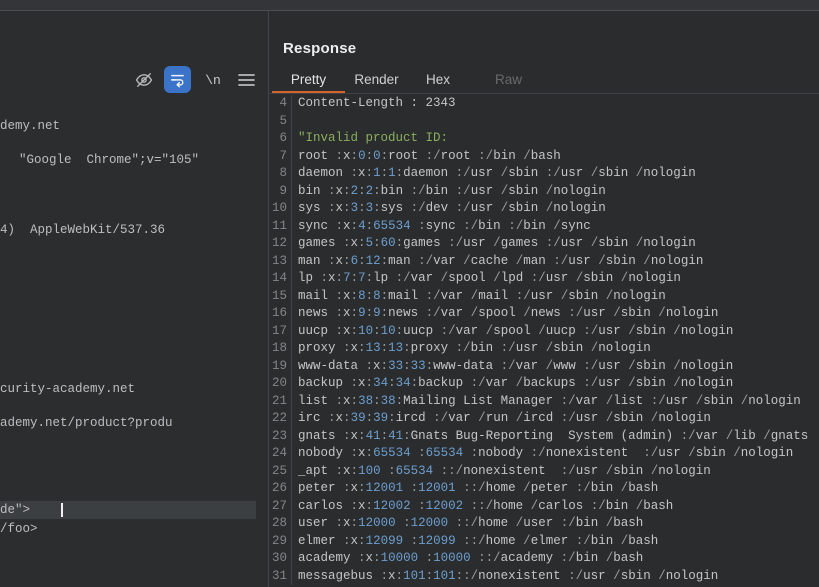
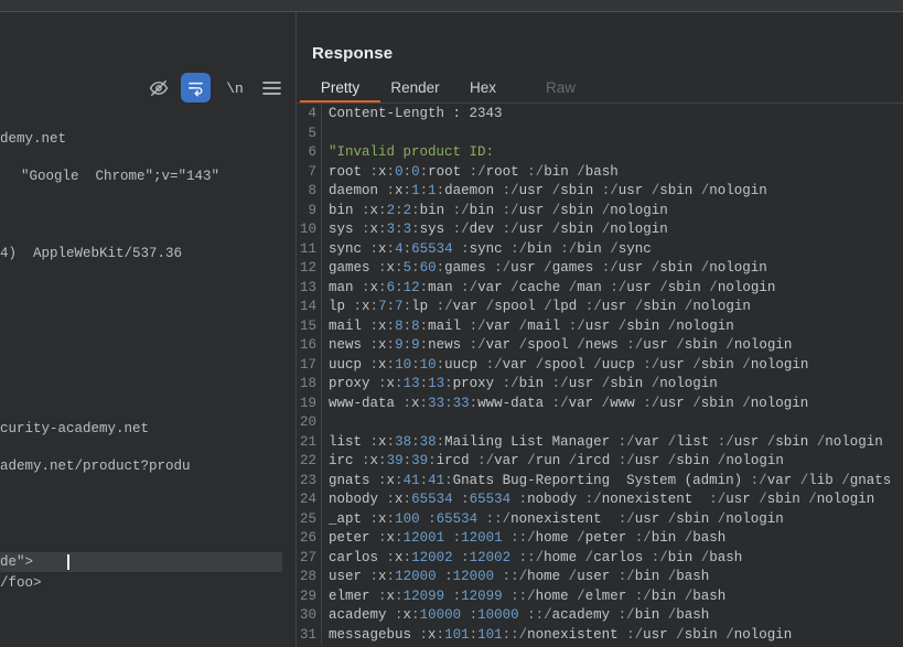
  \n
  demy.net
- "Google Chrome";v="105"
+ "Google Chrome";v="143"
  4) AppleWebKit/537.36
  curity-academy.net
  ademy.net/product?produ
  de">
  /foo>
  Response
  Pretty
  Render
  Hex
  Raw
  4
  Content-Length : 2343
  5
  6
  "Invalid product ID:
  7
  root :x:0:0:root :/root :/bin /bash
  8
  daemon :x:1:1:daemon :/usr /sbin :/usr /sbin /nologin
  9
  bin :x:2:2:bin :/bin :/usr /sbin /nologin
  10
  sys :x:3:3:sys :/dev :/usr /sbin /nologin
  11
  sync :x:4:65534 :sync :/bin :/bin /sync
  12
  games :x:5:60:games :/usr /games :/usr /sbin /nologin
  13
  man :x:6:12:man :/var /cache /man :/usr /sbin /nologin
  14
  lp :x:7:7:lp :/var /spool /lpd :/usr /sbin /nologin
  15
  mail :x:8:8:mail :/var /mail :/usr /sbin /nologin
  16
  news :x:9:9:news :/var /spool /news :/usr /sbin /nologin
  17
  uucp :x:10:10:uucp :/var /spool /uucp :/usr /sbin /nologin
  18
  proxy :x:13:13:proxy :/bin :/usr /sbin /nologin
  19
  www-data :x:33:33:www-data :/var /www :/usr /sbin /nologin
  20
- backup :x:34:34:backup :/var /backups :/usr /sbin /nologin
  21
  list :x:38:38:Mailing List Manager :/var /list :/usr /sbin /nologin
  22
  irc :x:39:39:ircd :/var /run /ircd :/usr /sbin /nologin
  23
  gnats :x:41:41:Gnats Bug-Reporting System (admin) :/var /lib /gnats
  24
  nobody :x:65534 :65534 :nobody :/nonexistent :/usr /sbin /nologin
  25
  _apt :x:100 :65534 ::/nonexistent :/usr /sbin /nologin
  26
  peter :x:12001 :12001 ::/home /peter :/bin /bash
  27
  carlos :x:12002 :12002 ::/home /carlos :/bin /bash
  28
  user :x:12000 :12000 ::/home /user :/bin /bash
  29
  elmer :x:12099 :12099 ::/home /elmer :/bin /bash
  30
  academy :x:10000 :10000 ::/academy :/bin /bash
  31
  messagebus :x:101:101::/nonexistent :/usr /sbin /nologin
